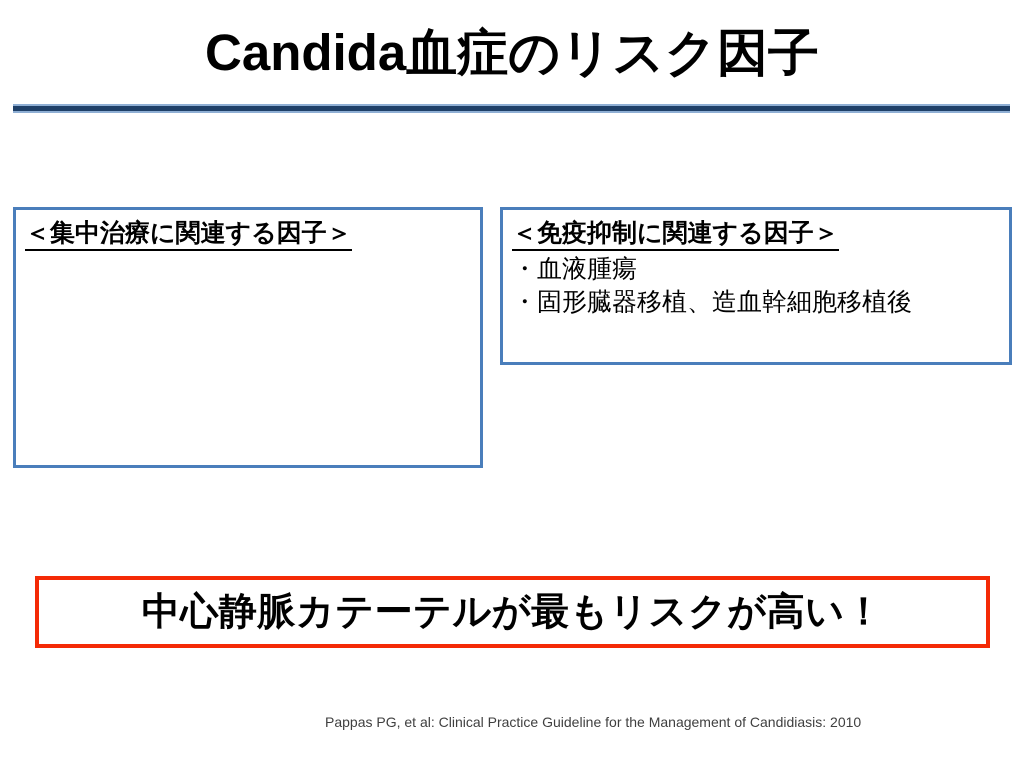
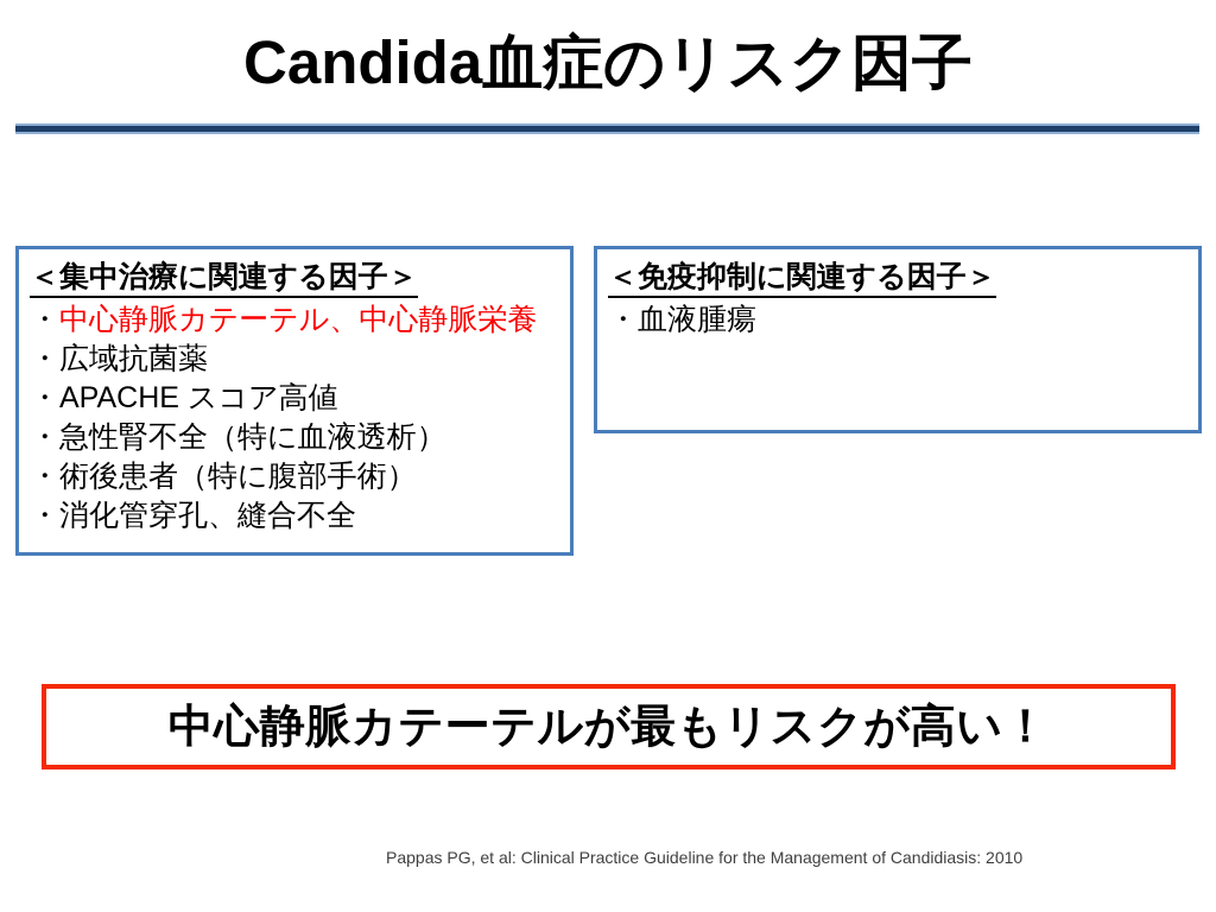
  Candida血症のリスク因子
  ＜集中治療に関連する因子＞
+ ・中心静脈カテーテル、中心静脈栄養
+ ・広域抗菌薬
+ ・APACHE スコア高値
+ ・急性腎不全（特に血液透析）
+ ・術後患者（特に腹部手術）
+ ・消化管穿孔、縫合不全
  ＜免疫抑制に関連する因子＞
  ・血液腫瘍
- ・固形臓器移植、造血幹細胞移植後
  中心静脈カテーテルが最もリスクが高い！
  Pappas PG, et al: Clinical Practice Guideline for the Management of Candidiasis: 2010
